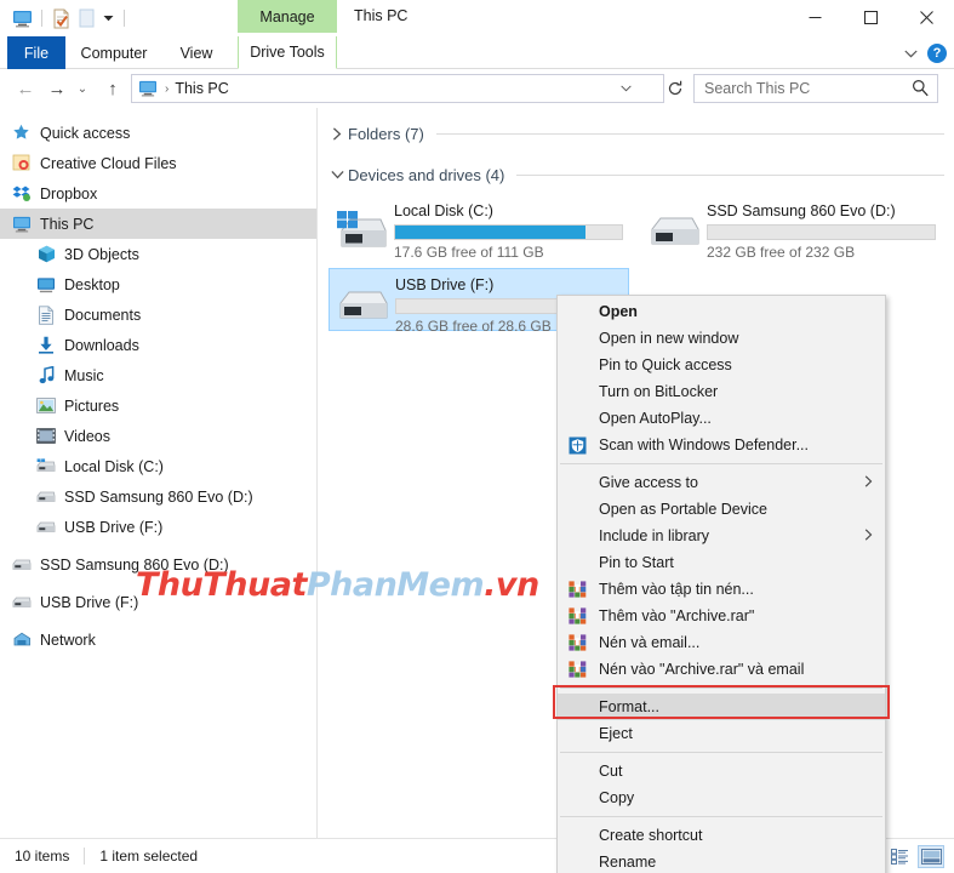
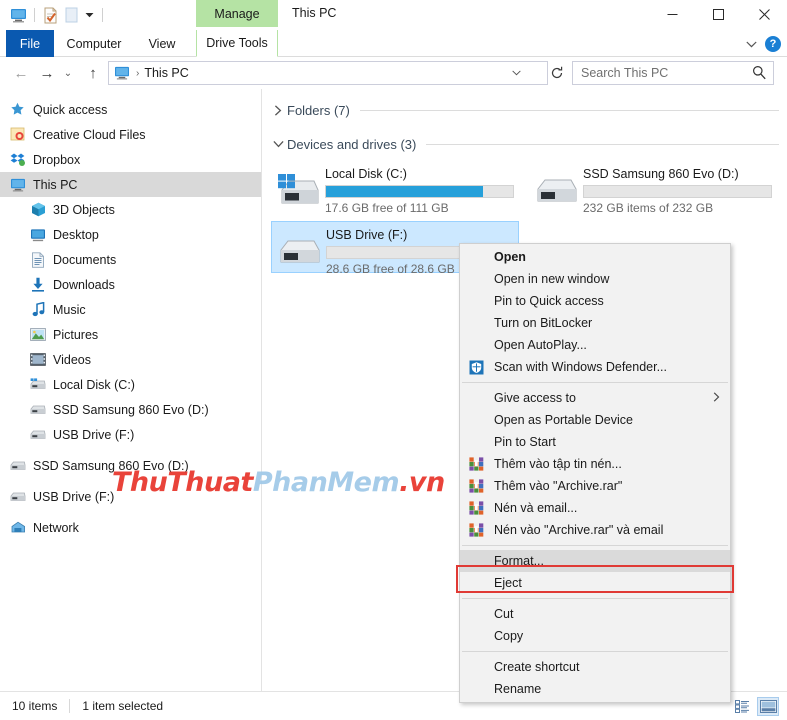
  Manage
  This PC
  File
  Computer
  View
  Drive Tools
  ?
  ←
  →
  ⌄
  ↑
  ›
  This PC
  Search This PC
  Quick access
  Creative Cloud Files
  Dropbox
  This PC
  3D Objects
  Desktop
  Documents
  Downloads
  Music
  Pictures
  Videos
  Local Disk (C:)
  SSD Samsung 860 Evo (D:)
  USB Drive (F:)
  SSD Samsung 860 Evo (D:)
  USB Drive (F:)
  Network
  Folders (7)
- Devices and drives (4)
+ Devices and drives (3)
  Local Disk (C:)
  17.6 GB free of 111 GB
  SSD Samsung 860 Evo (D:)
- 232 GB free of 232 GB
+ 232 GB items of 232 GB
  USB Drive (F:)
  28.6 GB free of 28.6 GB
  ThuThuatPhanMem.vn
  Open
  Open in new window
  Pin to Quick access
  Turn on BitLocker
  Open AutoPlay...
  Scan with Windows Defender...
  Give access to
  Open as Portable Device
- Include in library
  Pin to Start
  Thêm vào tập tin nén...
  Thêm vào "Archive.rar"
  Nén và email...
  Nén vào "Archive.rar" và email
  Format...
  Eject
  Cut
  Copy
  Create shortcut
  Rename
  10 items
  1 item selected
